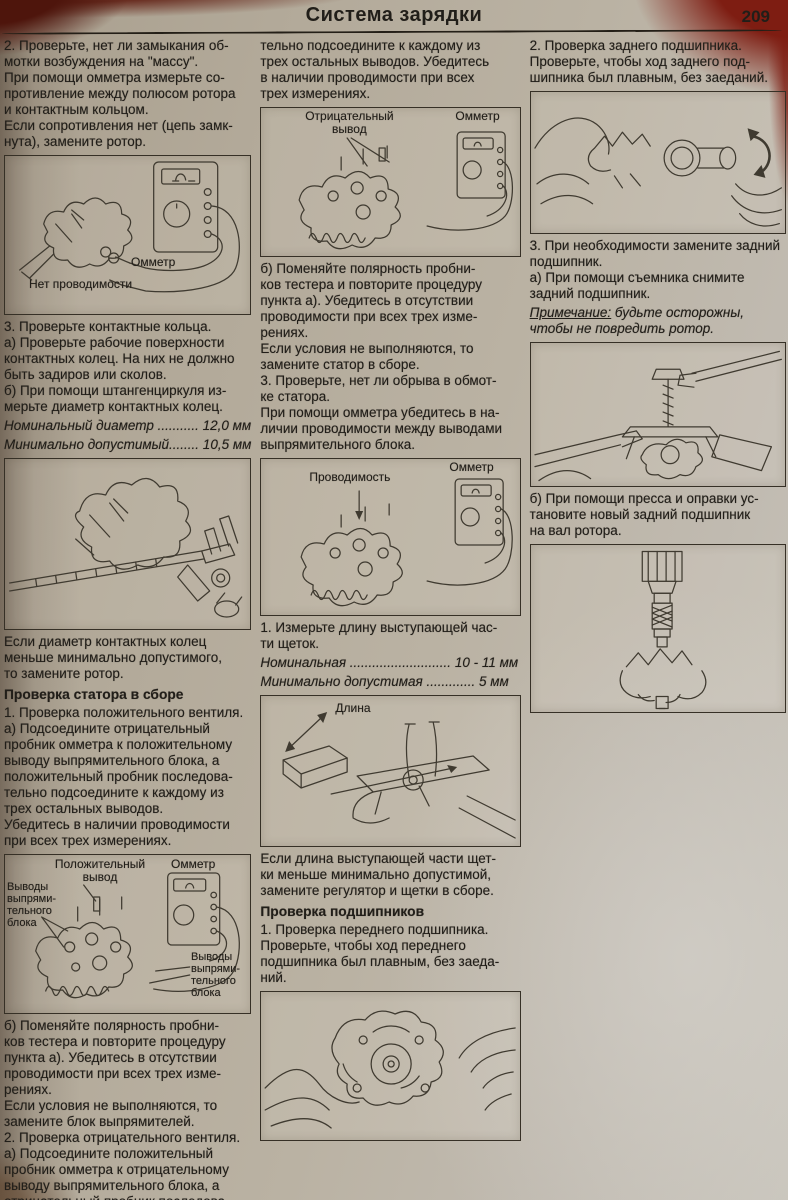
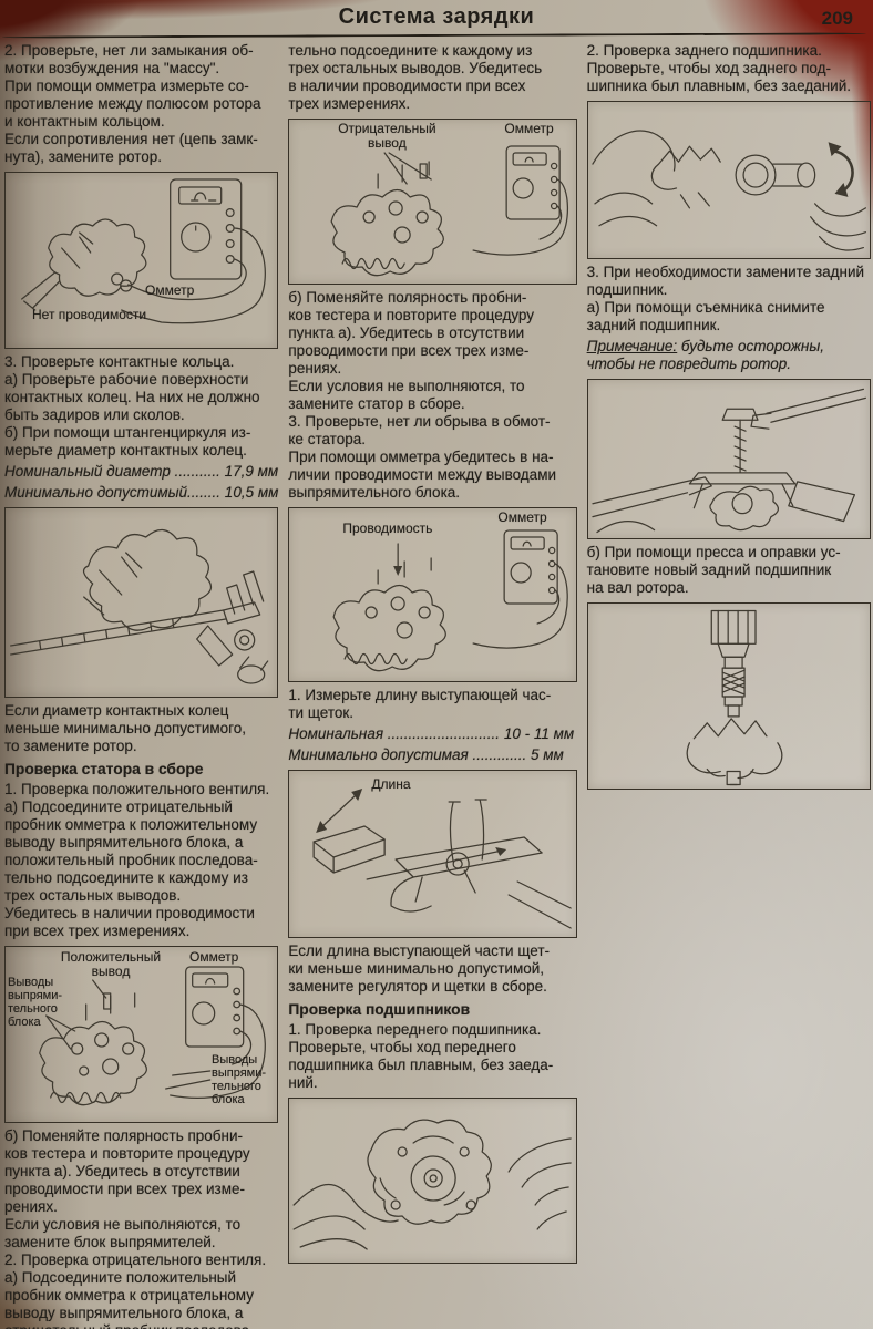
  Система зарядки
  209
  2. Проверьте, нет ли замыкания об-
  мотки возбуждения на "массу".
  При помощи омметра измерьте со-
  противление между полюсом ротора
  и контактным кольцом.
  Если сопротивления нет (цепь замк-
  нута), замените ротор.
  Омметр
  Нет проводимости
  3. Проверьте контактные кольца.
  а) Проверьте рабочие поверхности
  контактных колец. На них не должно
  быть задиров или сколов.
  б) При помощи штангенциркуля из-
  мерьте диаметр контактных колец.
- Номинальный диаметр ........... 12,0 мм
+ Номинальный диаметр ........... 17,9 мм
  Минимально допустимый........ 10,5 мм
  Если диаметр контактных колец
  меньше минимально допустимого,
  то замените ротор.
  Проверка статора в сборе
  1. Проверка положительного вентиля.
  а) Подсоедините отрицательный
  пробник омметра к положительному
  выводу выпрямительного блока, а
  положительный пробник последова-
  тельно подсоедините к каждому из
  трех остальных выводов.
  Убедитесь в наличии проводимости
  при всех трех измерениях.
  Положительный
  вывод
  Омметр
  Выводы
  выпрями-
  тельного
  блока
  Выводы
  выпрями-
  тельного
  блока
  б) Поменяйте полярность пробни-
  ков тестера и повторите процедуру
  пункта а). Убедитесь в отсутствии
  проводимости при всех трех изме-
  рениях.
  Если условия не выполняются, то
  замените блок выпрямителей.
  2. Проверка отрицательного вентиля.
  а) Подсоедините положительный
  пробник омметра к отрицательному
  выводу выпрямительного блока, а
  тельно подсоедините к каждому из
  трех остальных выводов. Убедитесь
  в наличии проводимости при всех
  трех измерениях.
  Отрицательный
  вывод
  Омметр
  б) Поменяйте полярность пробни-
  ков тестера и повторите процедуру
  пункта а). Убедитесь в отсутствии
  проводимости при всех трех изме-
  рениях.
  Если условия не выполняются, то
  замените статор в сборе.
  3. Проверьте, нет ли обрыва в обмот-
  ке статора.
  При помощи омметра убедитесь в на-
  личии проводимости между выводами
  выпрямительного блока.
  Проводимость
  Омметр
  1. Измерьте длину выступающей час-
  ти щеток.
  Номинальная ........................... 10 - 11 мм
  Минимально допустимая ............. 5 мм
  Длина
  Если длина выступающей части щет-
  ки меньше минимально допустимой,
  замените регулятор и щетки в сборе.
  Проверка подшипников
  1. Проверка переднего подшипника.
  Проверьте, чтобы ход переднего
  подшипника был плавным, без заеда-
  ний.
  2. Проверка заднего подшипника.
  Проверьте, чтобы ход заднего под-
  шипника был плавным, без заеданий.
  3. При необходимости замените задний
  подшипник.
  а) При помощи съемника снимите
  задний подшипник.
  Примечание: будьте осторожны,
  чтобы не повредить ротор.
  б) При помощи пресса и оправки ус-
  тановите новый задний подшипник
  на вал ротора.
